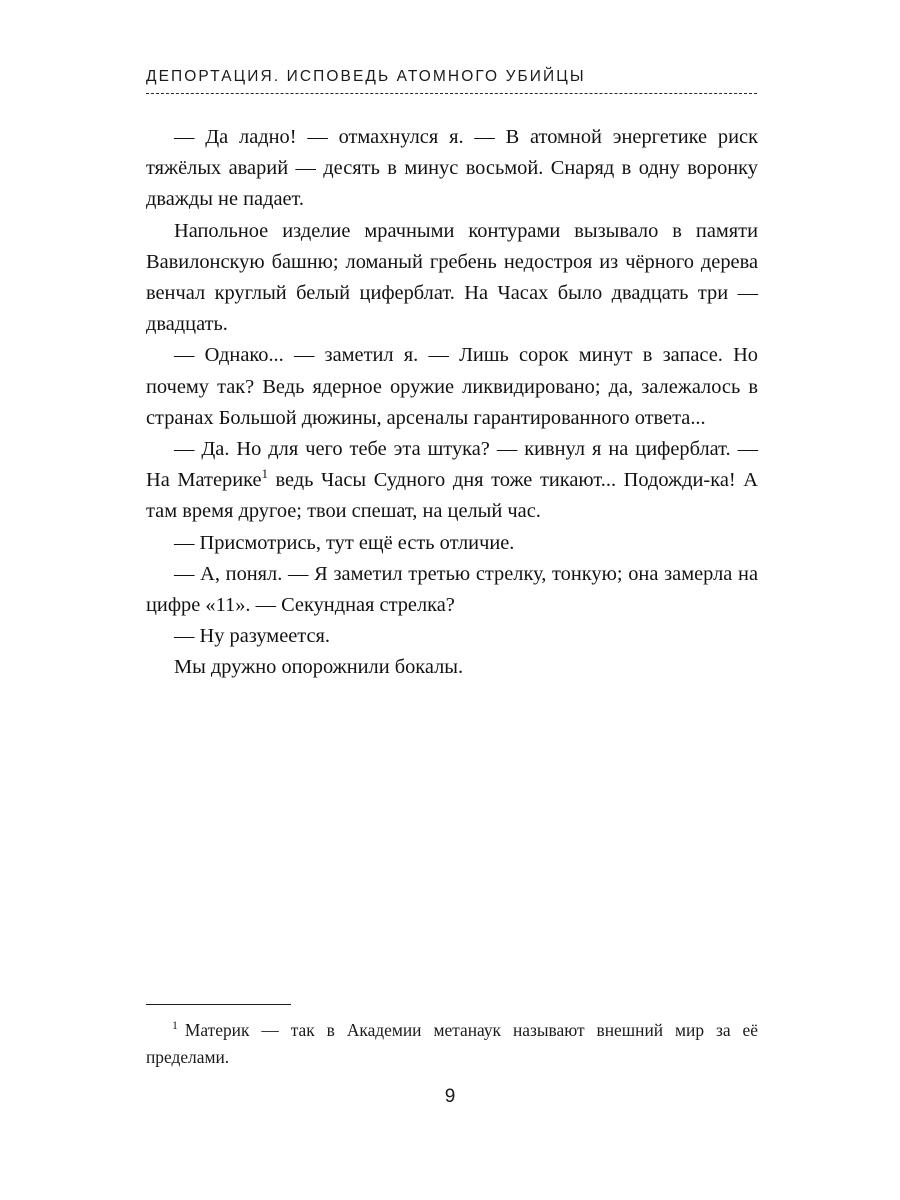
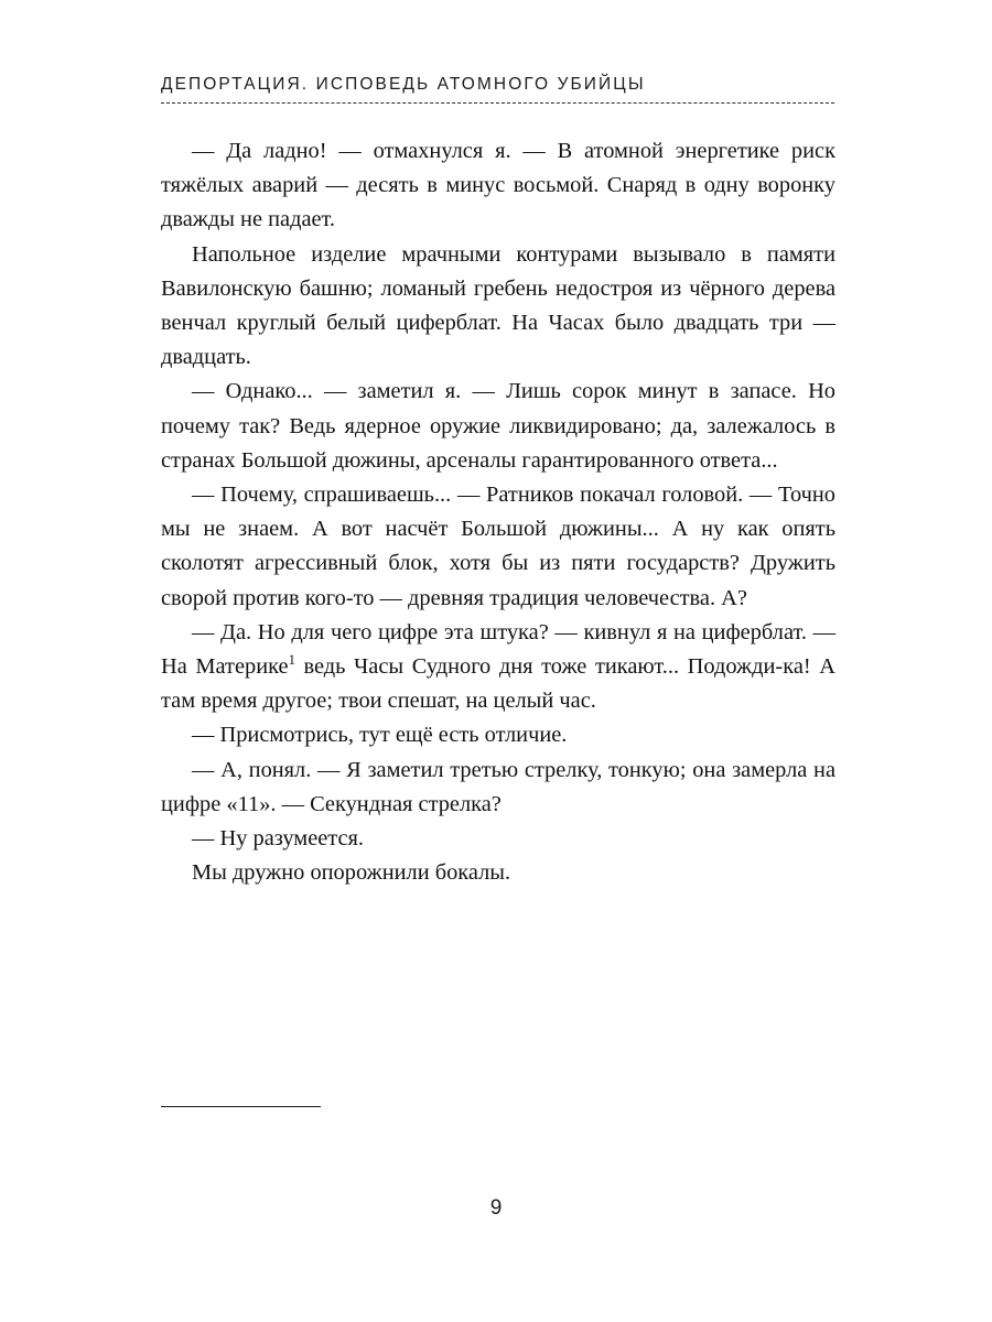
  ДЕПОРТАЦИЯ. ИСПОВЕДЬ АТОМНОГО УБИЙЦЫ
  — Да ладно! — отмахнулся я. — В атомной энергетике риск тяжёлых аварий — десять в минус восьмой. Снаряд в одну воронку дважды не падает.
  Напольное изделие мрачными контурами вызывало в памяти Вавилонскую башню; ломаный гребень недостроя из чёрного дерева венчал круглый белый циферблат. На Часах было двадцать три — двадцать.
  — Однако... — заметил я. — Лишь сорок минут в запасе. Но почему так? Ведь ядерное оружие ликвидировано; да, залежалось в странах Большой дюжины, арсеналы гарантированного ответа...
+ — Почему, спрашиваешь... — Ратников покачал головой. — Точно мы не знаем. А вот насчёт Большой дюжины... А ну как опять сколотят агрессивный блок, хотя бы из пяти государств? Дружить сворой против кого-то — древняя традиция человечества. А?
- — Да. Но для чего тебе эта штука? — кивнул я на циферблат. — На Материке1 ведь Часы Судного дня тоже тикают... Подожди-ка! А там время другое; твои спешат, на целый час.
+ — Да. Но для чего цифре эта штука? — кивнул я на циферблат. — На Материке1 ведь Часы Судного дня тоже тикают... Подожди-ка! А там время другое; твои спешат, на целый час.
  — Присмотрись, тут ещё есть отличие.
  — А, понял. — Я заметил третью стрелку, тонкую; она замерла на цифре «11». — Секундная стрелка?
  — Ну разумеется.
  Мы дружно опорожнили бокалы.
- 1 Материк — так в Академии метанаук называют внешний мир за её пределами.
  9
